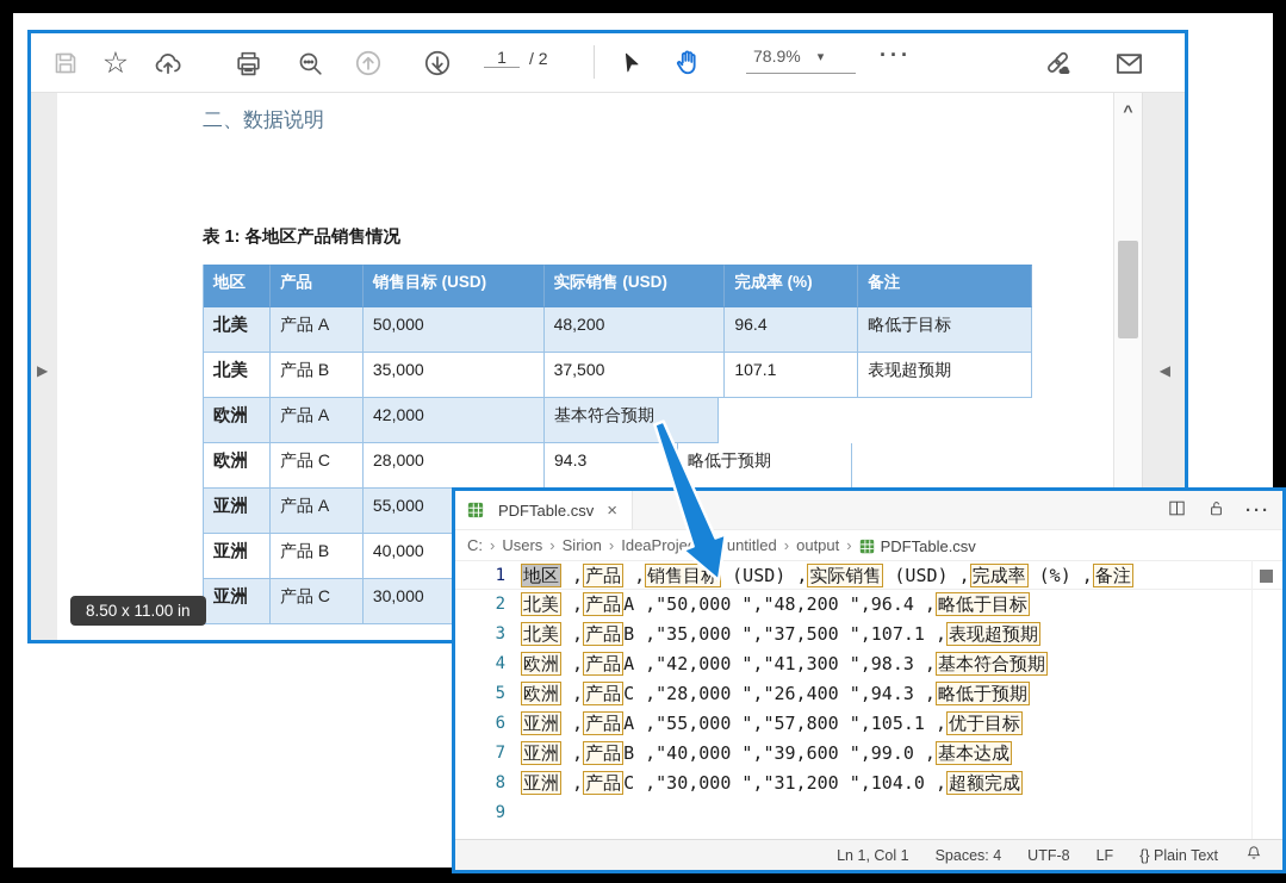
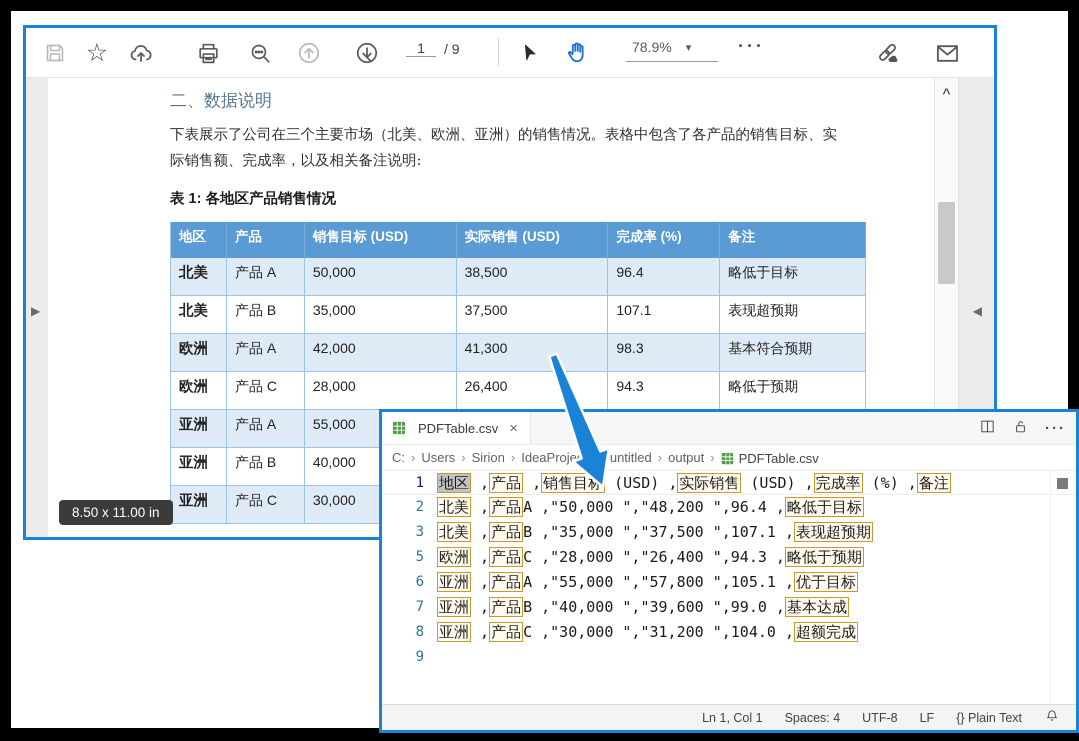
  ☆
  1
- / 2
+ / 9
  78.9%
  ▾
  ···
  ▶
  二、数据说明
+ 下表展示了公司在三个主要市场（北美、欧洲、亚洲）的销售情况。表格中包含了各产品的销售目标、实际销售额、完成率，以及相关备注说明:
  表 1: 各地区产品销售情况
  地区
  产品
  销售目标 (USD)
  实际销售 (USD)
  完成率 (%)
  备注
  北美
  产品 A
  50,000
- 48,200
+ 38,500
  96.4
  略低于目标
  北美
  产品 B
  35,000
  37,500
  107.1
  表现超预期
  欧洲
  产品 A
  42,000
+ 41,300
+ 98.3
  基本符合预期
  欧洲
  产品 C
  28,000
+ 26,400
  94.3
  略低于预期
  亚洲
  产品 A
  55,000
  亚洲
  产品 B
  40,000
  亚洲
  产品 C
  30,000
  ^
  ◀
  8.50 x 11.00 in
  PDFTable.csv
  ×
  ···
  C:
  ›
  Users
  ›
  Sirion
  ›
  IdeaProje
  untitled
  ›
  output
  ›
  PDFTable.csv
  1
  地区 ,产品 ,销售目标 (USD) ,实际销售 (USD) ,完成率 (%) ,备注
  2
  北美 ,产品A ,"50,000 ","48,200 ",96.4 ,略低于目标
  3
  北美 ,产品B ,"35,000 ","37,500 ",107.1 ,表现超预期
- 4
- 欧洲 ,产品A ,"42,000 ","41,300 ",98.3 ,基本符合预期
  5
  欧洲 ,产品C ,"28,000 ","26,400 ",94.3 ,略低于预期
  6
  亚洲 ,产品A ,"55,000 ","57,800 ",105.1 ,优于目标
  7
  亚洲 ,产品B ,"40,000 ","39,600 ",99.0 ,基本达成
  8
  亚洲 ,产品C ,"30,000 ","31,200 ",104.0 ,超额完成
  9
  Ln 1, Col 1
  Spaces: 4
  UTF-8
  LF
  {} Plain Text
